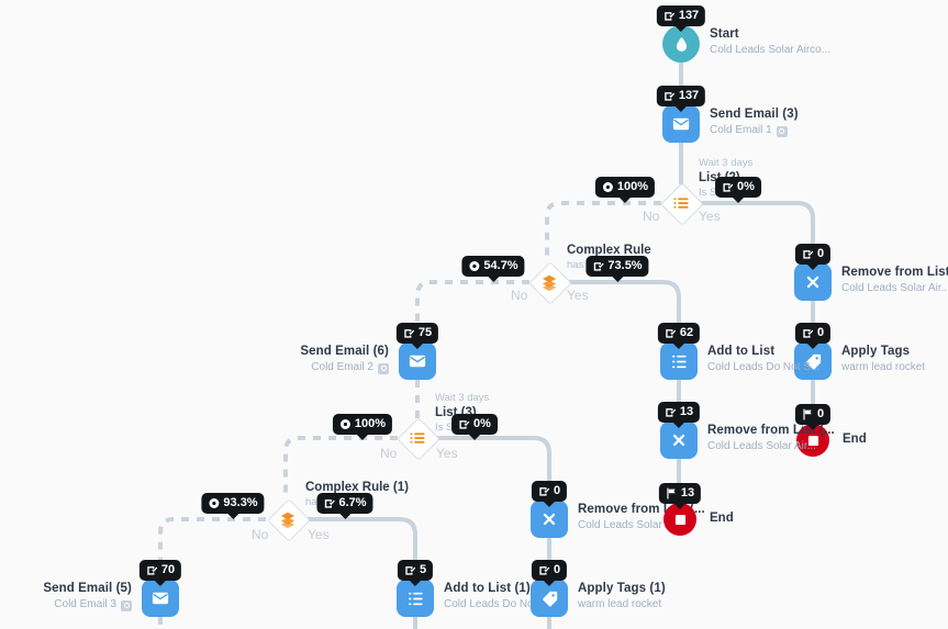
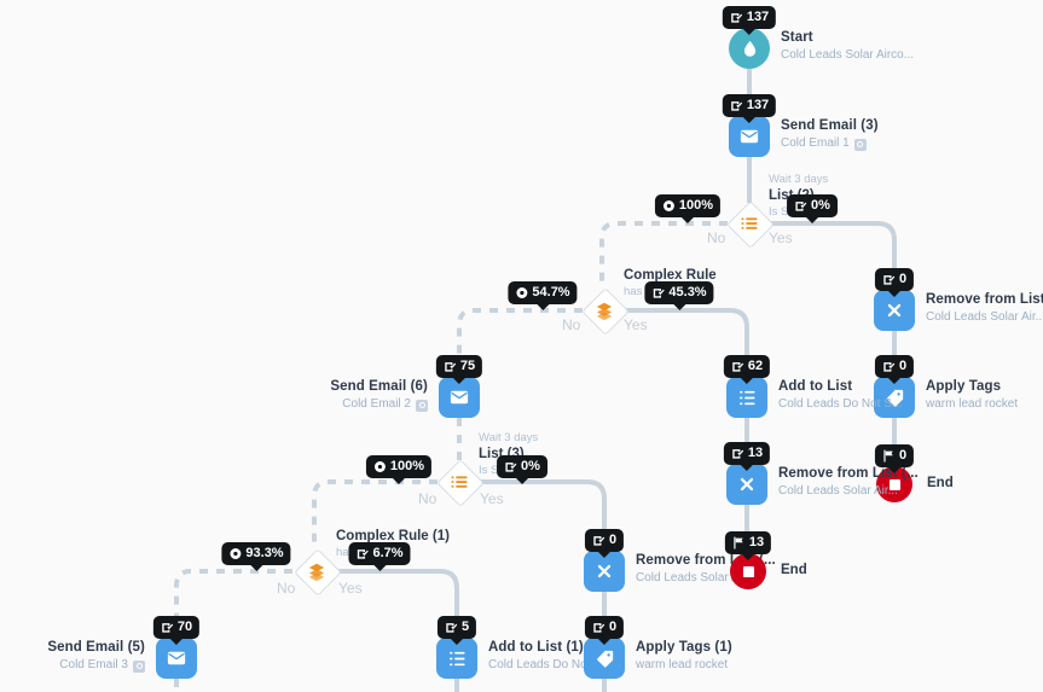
  Start
  Cold Leads Solar Airco...
  137
  Send Email (3)
  Cold Email 1
  137
  Wait 3 days
  No
  Yes
  100%
  0%
  Remove from Lis
  Cold Leads Solar Air..
  0
  Apply Tags
  warm lead rocket
  0
  End
  0
  Complex Rule
  has
  No
  Yes
  54.7%
- 73.5%
+ 45.3%
  Add to List
  Cold Leads Do Not S...
  62
  Remove from List (...
  Cold Leads Solar Air...
  13
  Send Email (6)
  Cold Email 2
  75
  Wait 3 days
  No
  Yes
  100%
  0%
  Remove from...
  Cold Leads Solar
  0
  End
  13
  Complex Rule (1)
  No
  Yes
  93.3%
  6.7%
  Send Email (5)
  Cold Email 3
  70
  Add to List (1)
  5
  Apply Tags (1)
  warm lead rocket
  0
